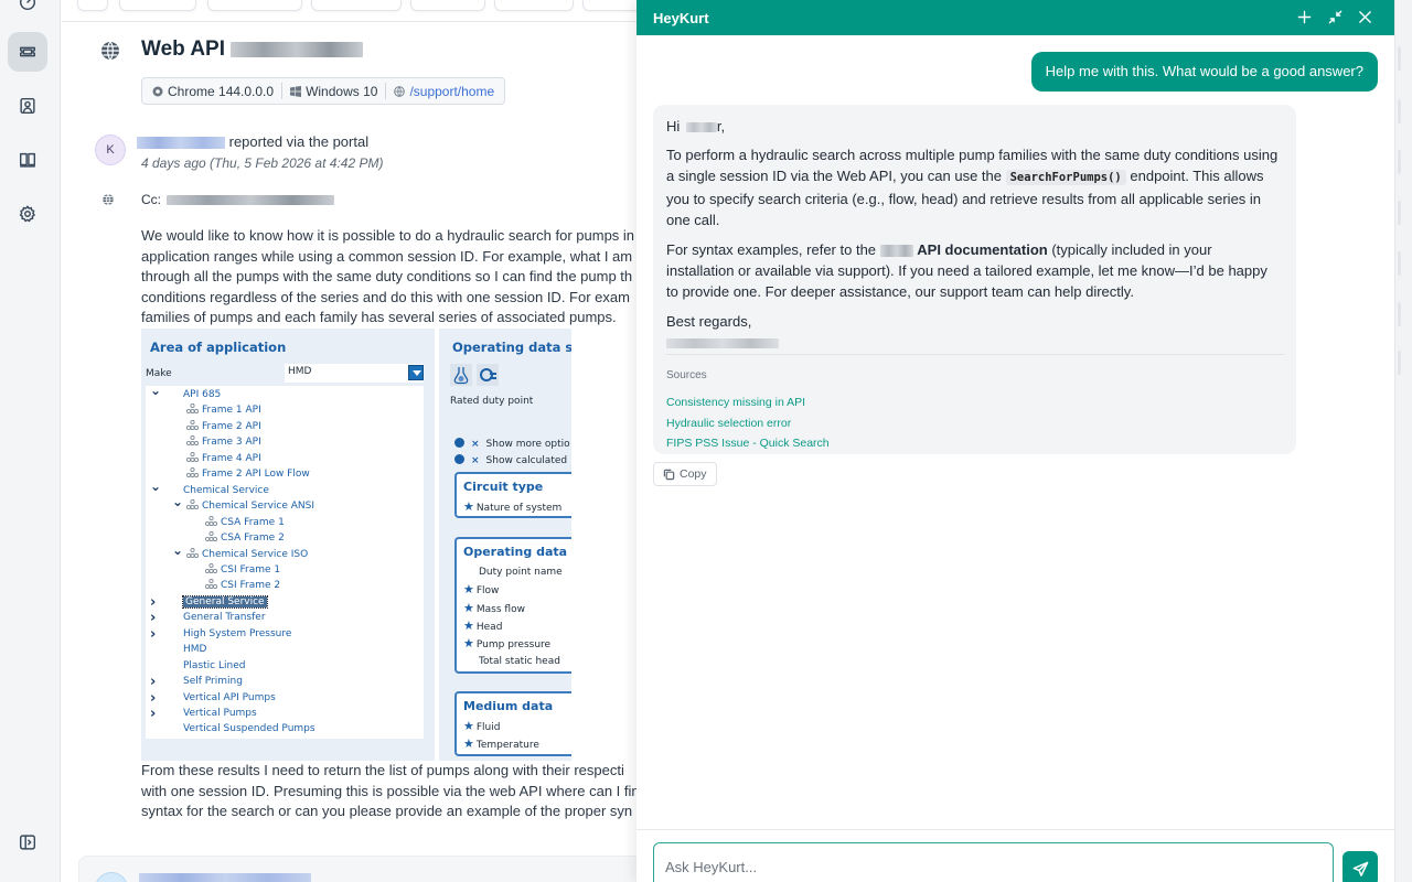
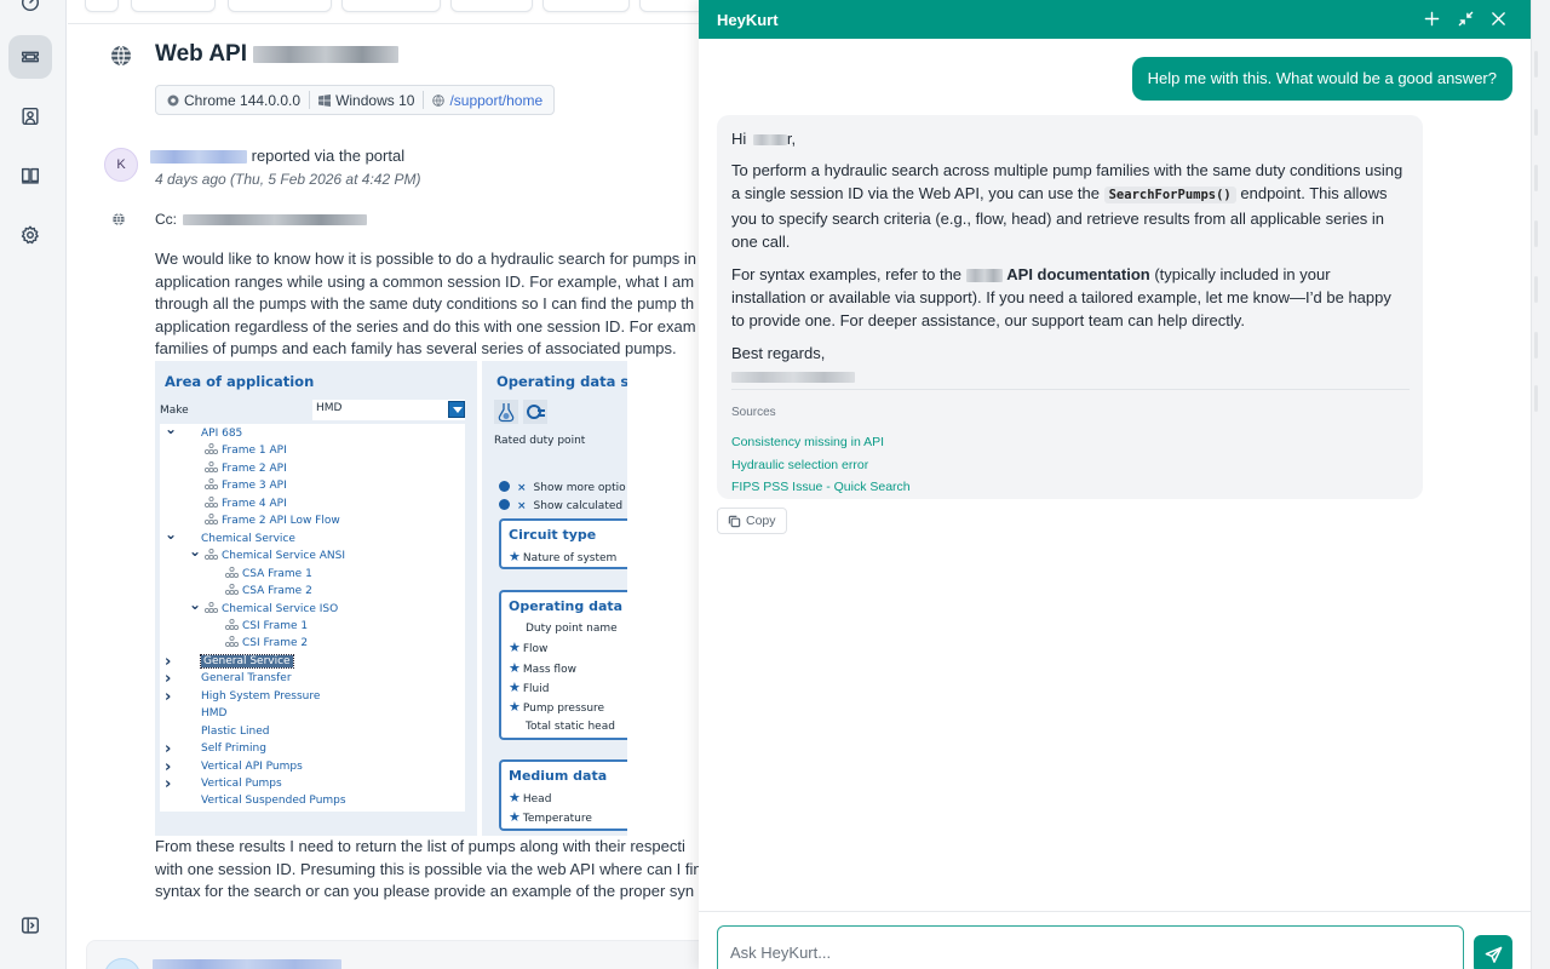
  Web API
  Chrome 144.0.0.0
  Windows 10
  /support/home
  K
  reported via the portal
  4 days ago (Thu, 5 Feb 2026 at 4:42 PM)
  Cc:
  We would like to know how it is possible to do a hydraulic search for pumps in
  application ranges while using a common session ID. For example, what I am
  through all the pumps with the same duty conditions so I can find the pump th
- conditions regardless of the series and do this with one session ID. For exam
+ application regardless of the series and do this with one session ID. For exam
  families of pumps and each family has several series of associated pumps.
  Area of application
  Make
  HMD
  ⌄
  API 685
  Frame 1 API
  Frame 2 API
  Frame 3 API
  Frame 4 API
  Frame 2 API Low Flow
  ⌄
  Chemical Service
  ⌄
  Chemical Service ANSI
  CSA Frame 1
  CSA Frame 2
  ⌄
  Chemical Service ISO
  CSI Frame 1
  CSI Frame 2
  ›
  General Service
  ›
  General Transfer
  ›
  High System Pressure
  HMD
  Plastic Lined
  ›
  Self Priming
  ›
  Vertical API Pumps
  ›
  Vertical Pumps
  Vertical Suspended Pumps
  Operating data s
  Rated duty point
  × Show more optio
  × Show calculated
  Circuit type
  ★ Nature of system
  Operating data
  Duty point name
  ★ Flow
  ★ Mass flow
- ★ Head
+ ★ Fluid
  ★ Pump pressure
  Total static head
  Medium data
- ★ Fluid
+ ★ Head
  ★ Temperature
  From these results I need to return the list of pumps along with their respecti
  with one session ID. Presuming this is possible via the web API where can I fin
  syntax for the search or can you please provide an example of the proper syn
  HeyKurt
  Help me with this. What would be a good answer?
  Hi r,
  To perform a hydraulic search across multiple pump families with the same duty conditions using a single session ID via the Web API, you can use the SearchForPumps() endpoint. This allows you to specify search criteria (e.g., flow, head) and retrieve results from all applicable series in one call.
  For syntax examples, refer to the API documentation (typically included in your installation or available via support). If you need a tailored example, let me know—I’d be happy to provide one. For deeper assistance, our support team can help directly.
  Best regards,
  Sources
  Consistency missing in API
  Hydraulic selection error
  FIPS PSS Issue - Quick Search
  Copy
  Ask HeyKurt...
